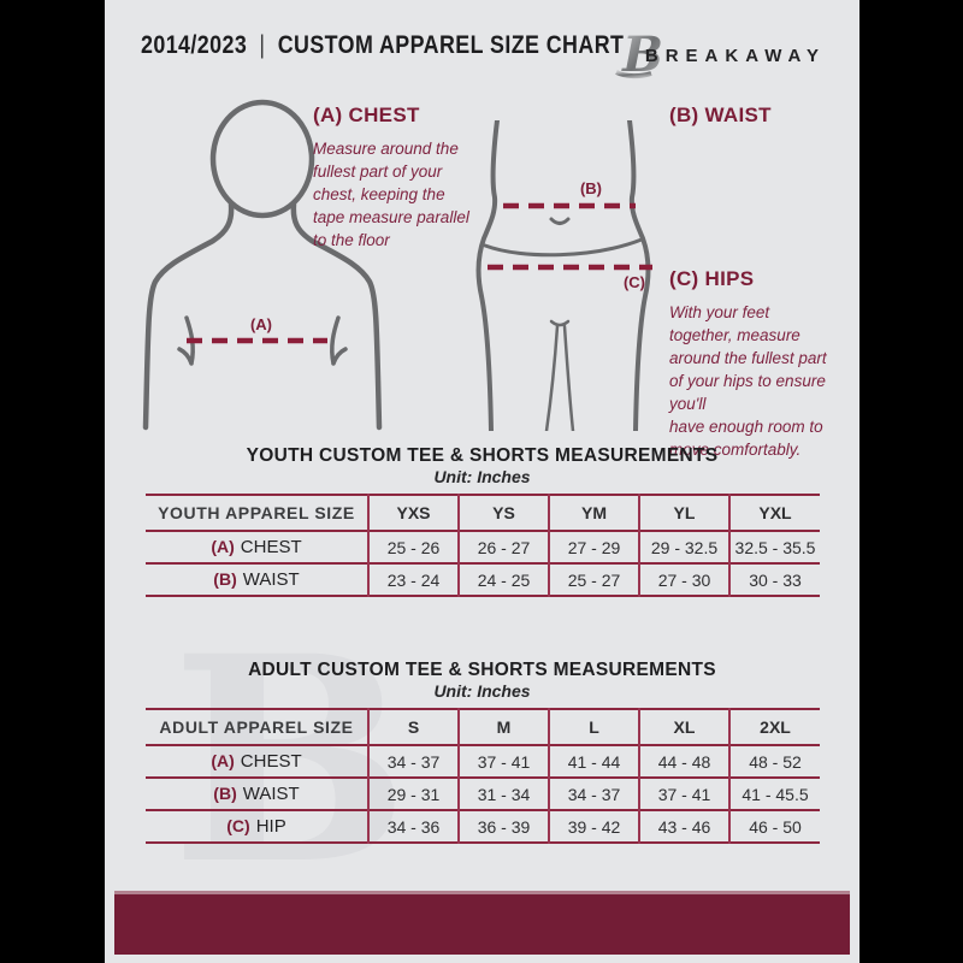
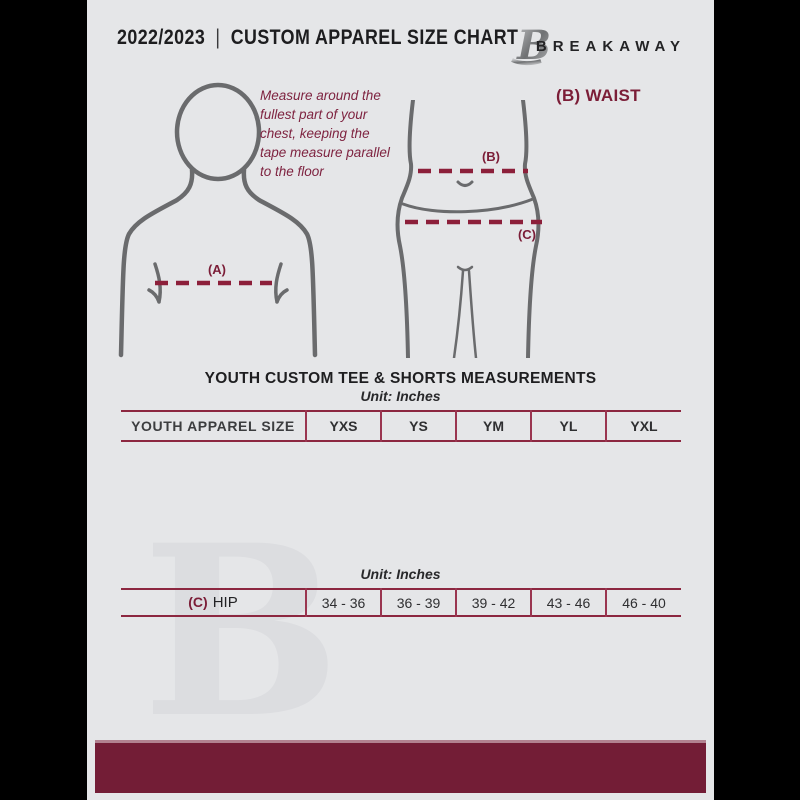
  B
- 2014/2023 | CUSTOM APPAREL SIZE CHART
+ 2022/2023 | CUSTOM APPAREL SIZE CHART
  B
  BREAKAWAY
  (A)
  (B)
  (C)
- (A) CHEST
  Measure around the
  fullest part of your
  chest, keeping the
  tape measure parallel
  to the floor
  (B) WAIST
- (C) HIPS
- With your feet
- together, measure
- around the fullest part
- of your hips to ensure
- you'll
- have enough room to
- move comfortably.
  YOUTH CUSTOM TEE & SHORTS MEASUREMENTS
  Unit: Inches
  YOUTH APPAREL SIZE	YXS	YS	YM	YL	YXL
- (A) CHEST	25 - 26	26 - 27	27 - 29	29 - 32.5	32.5 - 35.5
- (B) WAIST	23 - 24	24 - 25	25 - 27	27 - 30	30 - 33
- ADULT CUSTOM TEE & SHORTS MEASUREMENTS
  Unit: Inches
- ADULT APPAREL SIZE	S	M	L	XL	2XL
- (A) CHEST	34 - 37	37 - 41	41 - 44	44 - 48	48 - 52
- (B) WAIST	29 - 31	31 - 34	34 - 37	37 - 41	41 - 45.5
- (C) HIP	34 - 36	36 - 39	39 - 42	43 - 46	46 - 50
+ (C) HIP	34 - 36	36 - 39	39 - 42	43 - 46	46 - 40
